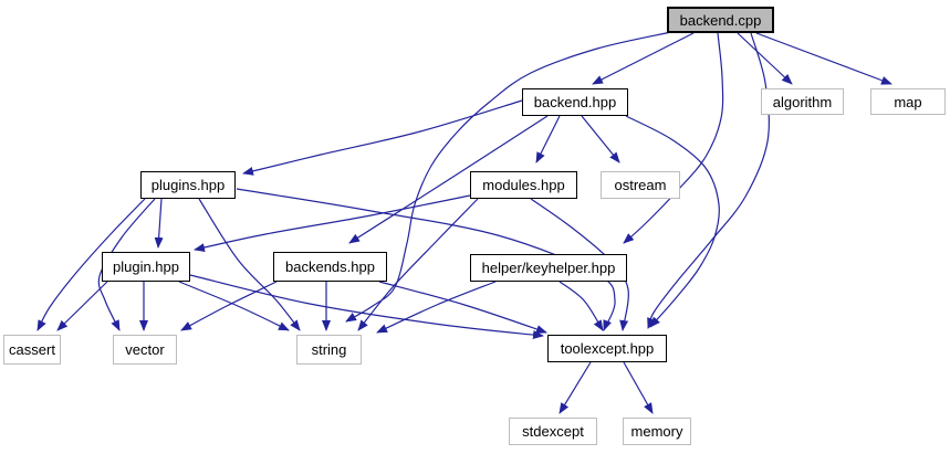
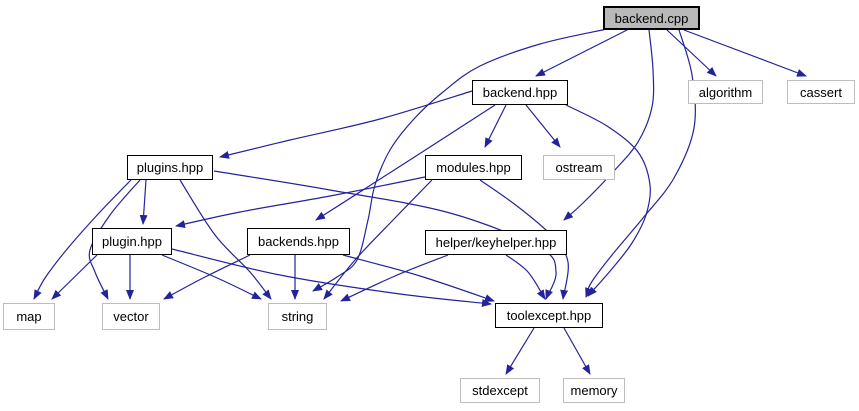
  backend.cpp
  backend.hpp
  algorithm
- map
+ cassert
  plugins.hpp
  modules.hpp
  ostream
  plugin.hpp
  backends.hpp
  helper/keyhelper.hpp
- cassert
+ map
  vector
  string
  toolexcept.hpp
  stdexcept
  memory
